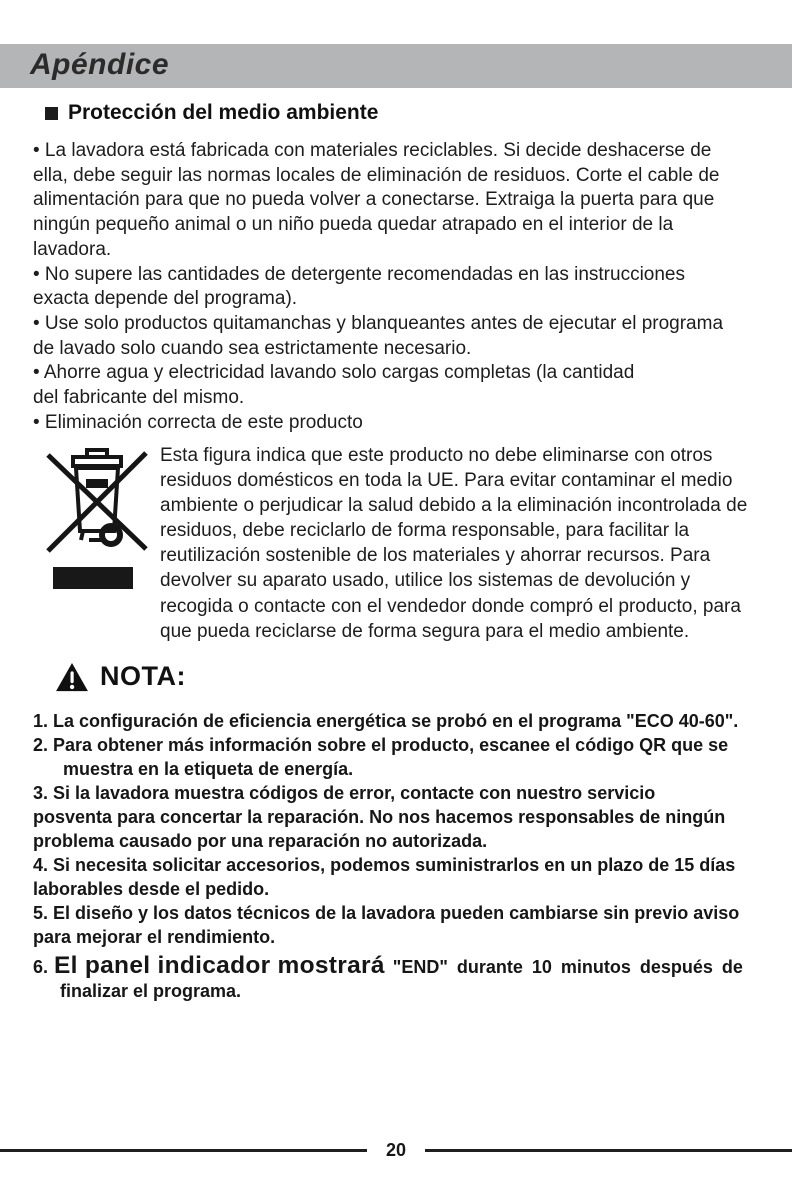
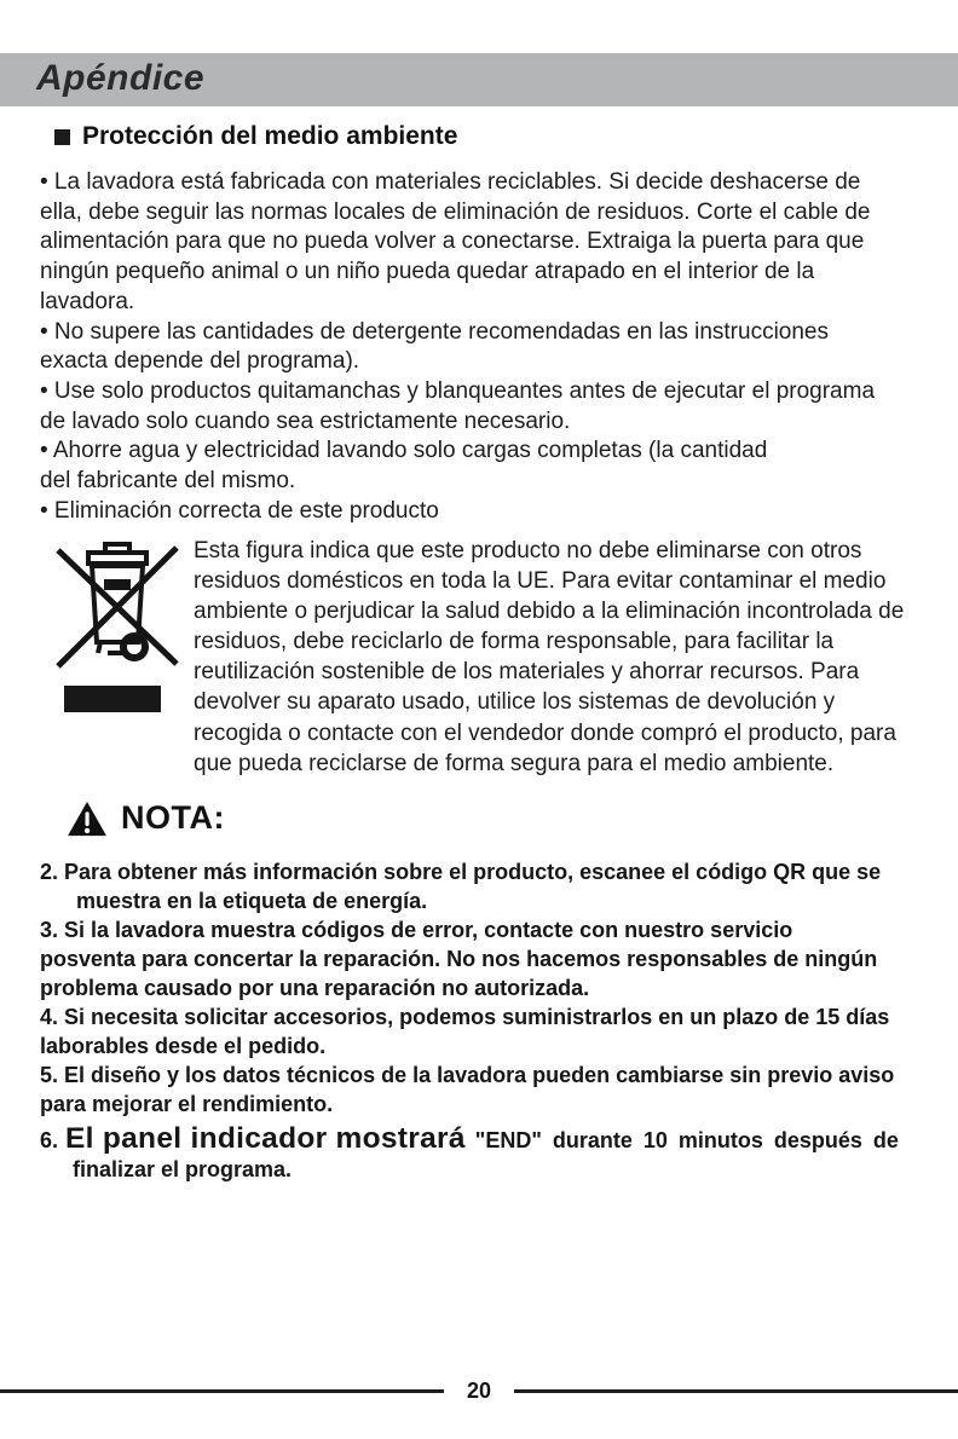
  Apéndice
  Protección del medio ambiente
  • La lavadora está fabricada con materiales reciclables. Si decide deshacerse de
  ella, debe seguir las normas locales de eliminación de residuos. Corte el cable de
  alimentación para que no pueda volver a conectarse. Extraiga la puerta para que
  ningún pequeño animal o un niño pueda quedar atrapado en el interior de la
  lavadora.
  • No supere las cantidades de detergente recomendadas en las instrucciones
  exacta depende del programa).
  • Use solo productos quitamanchas y blanqueantes antes de ejecutar el programa
  de lavado solo cuando sea estrictamente necesario.
  • Ahorre agua y electricidad lavando solo cargas completas (la cantidad
  del fabricante del mismo.
  • Eliminación correcta de este producto
  Esta figura indica que este producto no debe eliminarse con otros
  residuos domésticos en toda la UE. Para evitar contaminar el medio
  ambiente o perjudicar la salud debido a la eliminación incontrolada de
  residuos, debe reciclarlo de forma responsable, para facilitar la
  reutilización sostenible de los materiales y ahorrar recursos. Para
  devolver su aparato usado, utilice los sistemas de devolución y
  recogida o contacte con el vendedor donde compró el producto, para
  que pueda reciclarse de forma segura para el medio ambiente.
  NOTA:
- 1. La configuración de eficiencia energética se probó en el programa "ECO 40-60".
  2. Para obtener más información sobre el producto, escanee el código QR que se
  muestra en la etiqueta de energía.
  3. Si la lavadora muestra códigos de error, contacte con nuestro servicio
  posventa para concertar la reparación. No nos hacemos responsables de ningún
  problema causado por una reparación no autorizada.
  4. Si necesita solicitar accesorios, podemos suministrarlos en un plazo de 15 días
  laborables desde el pedido.
  5. El diseño y los datos técnicos de la lavadora pueden cambiarse sin previo aviso
  para mejorar el rendimiento.
  6.
  El panel indicador mostrará
  "END" durante 10 minutos después de
  finalizar el programa.
  20
